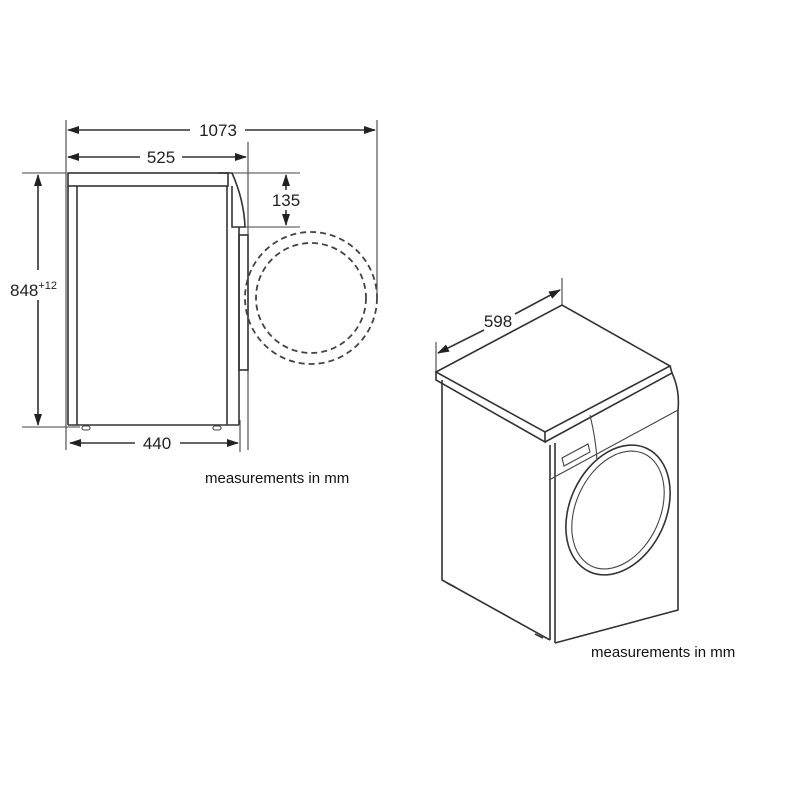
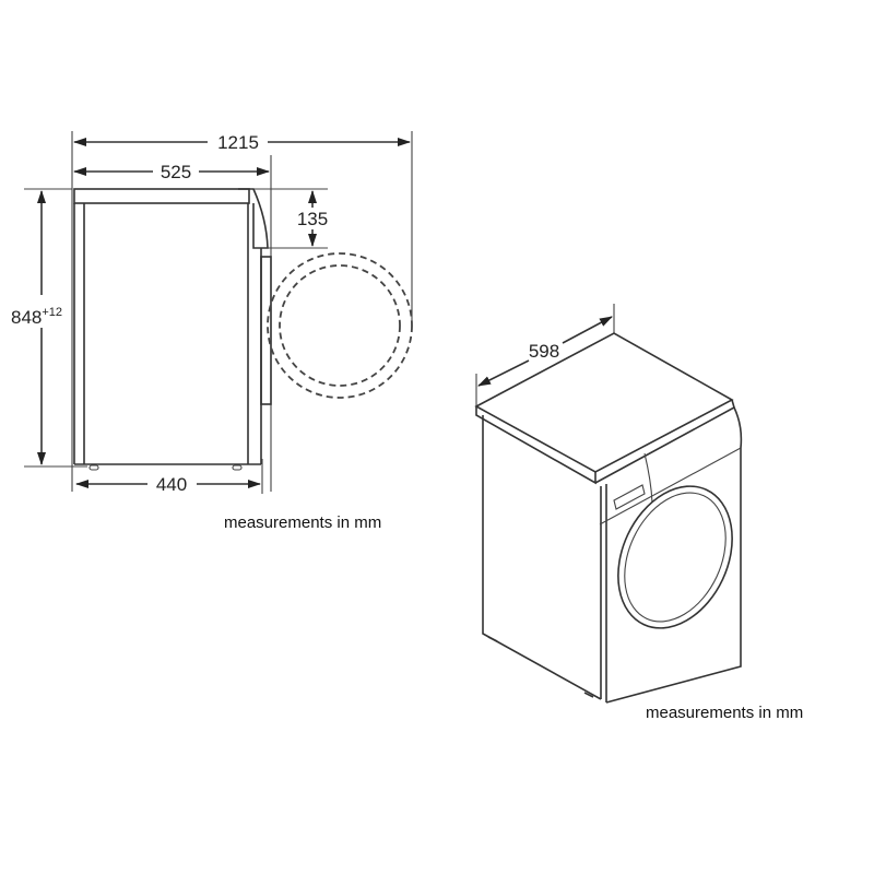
- 1073
+ 1215
  525
  135
  848+12
  440
  measurements in mm
  598
  measurements in mm
